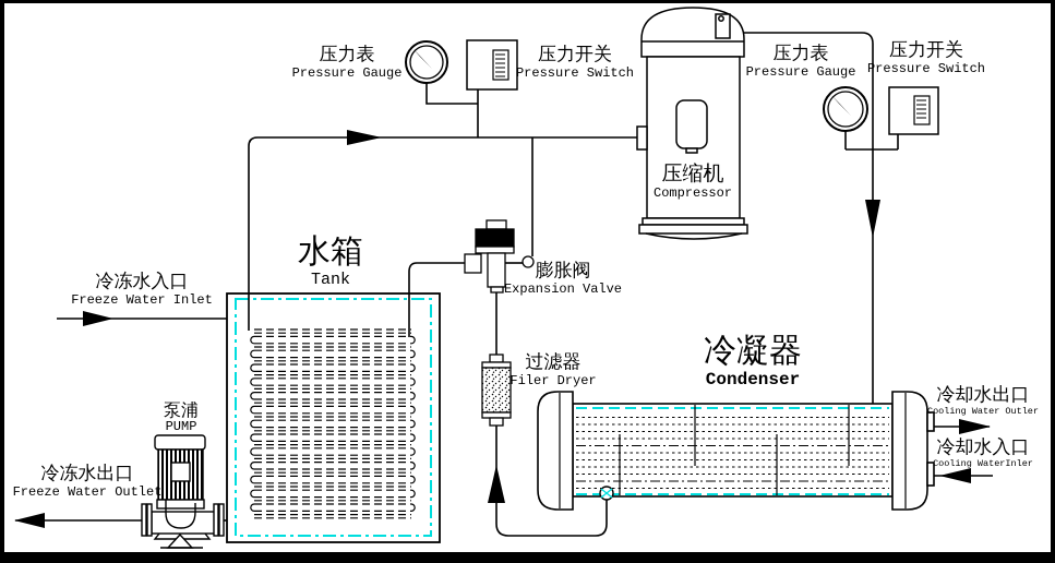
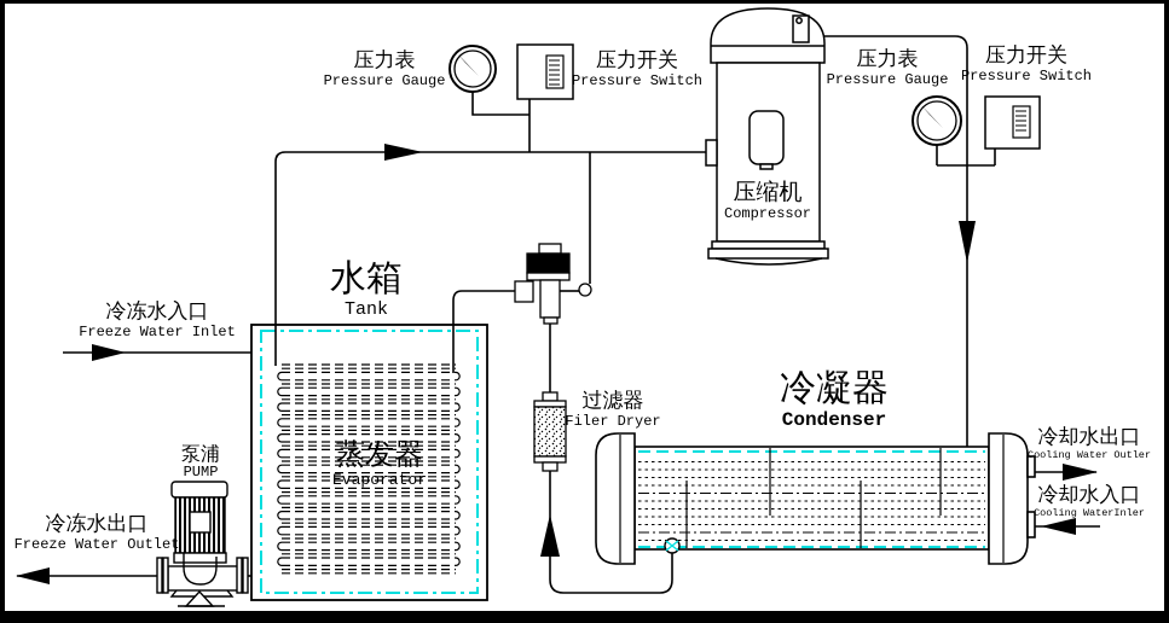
  压力表
  Pressure Gauge
  压力开关
  Pressure Switch
  压力表
  Pressure Gauge
  压力开关
  Pressure Switch
  压缩机
  Compressor
  水箱
  Tank
+ 蒸发器
+ Evaporator
  泵浦
  PUMP
- 膨胀阀
- Expansion Valve
  过滤器
  Filer Dryer
  冷凝器
  Condenser
  冷冻水入口
  Freeze Water Inlet
  冷冻水出口
  Freeze Water Outlet
  冷却水出口
  Cooling Water Outler
  冷却水入口
  Cooling WaterInler
